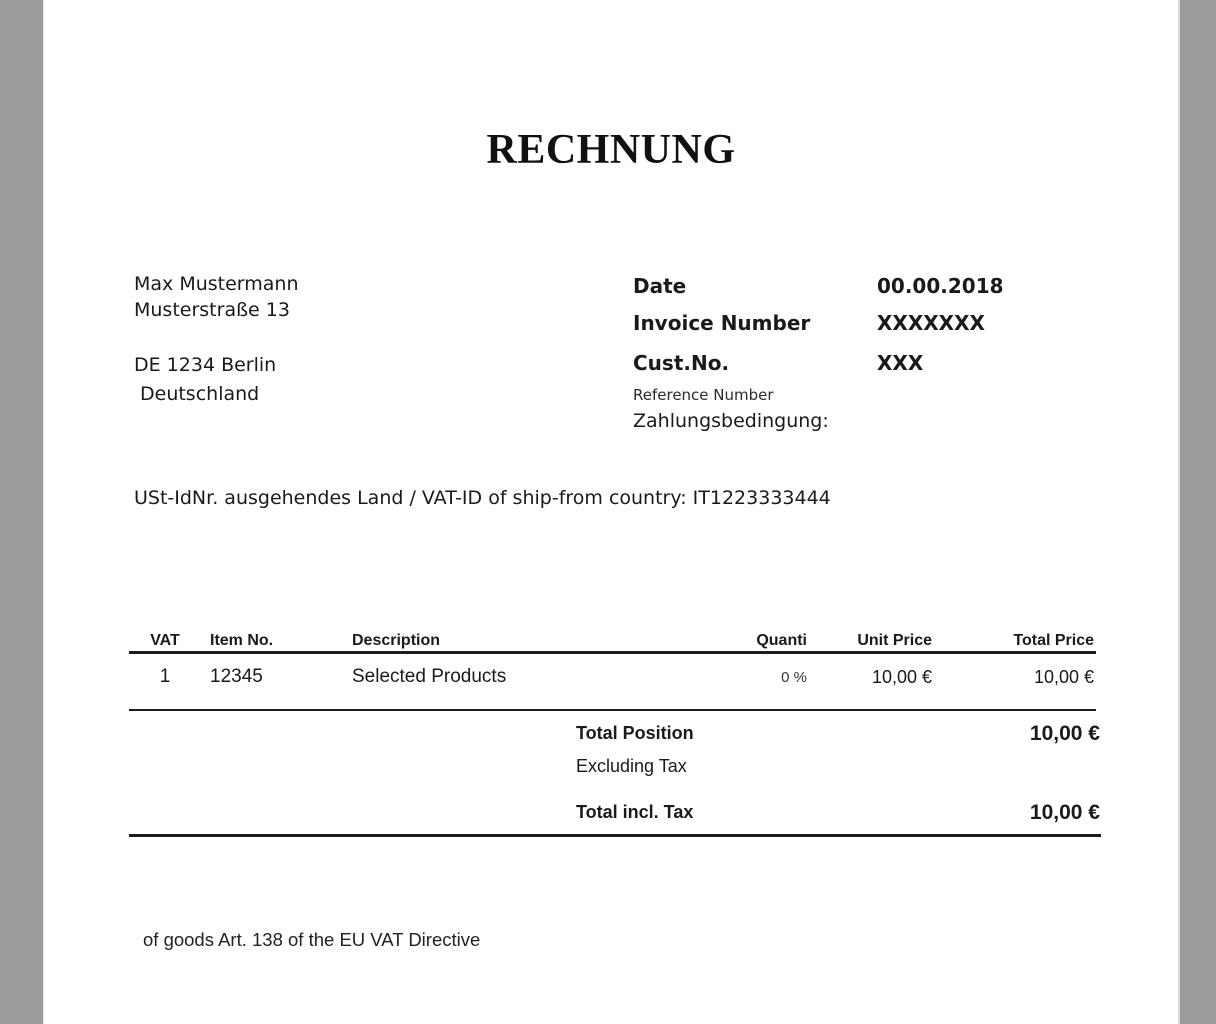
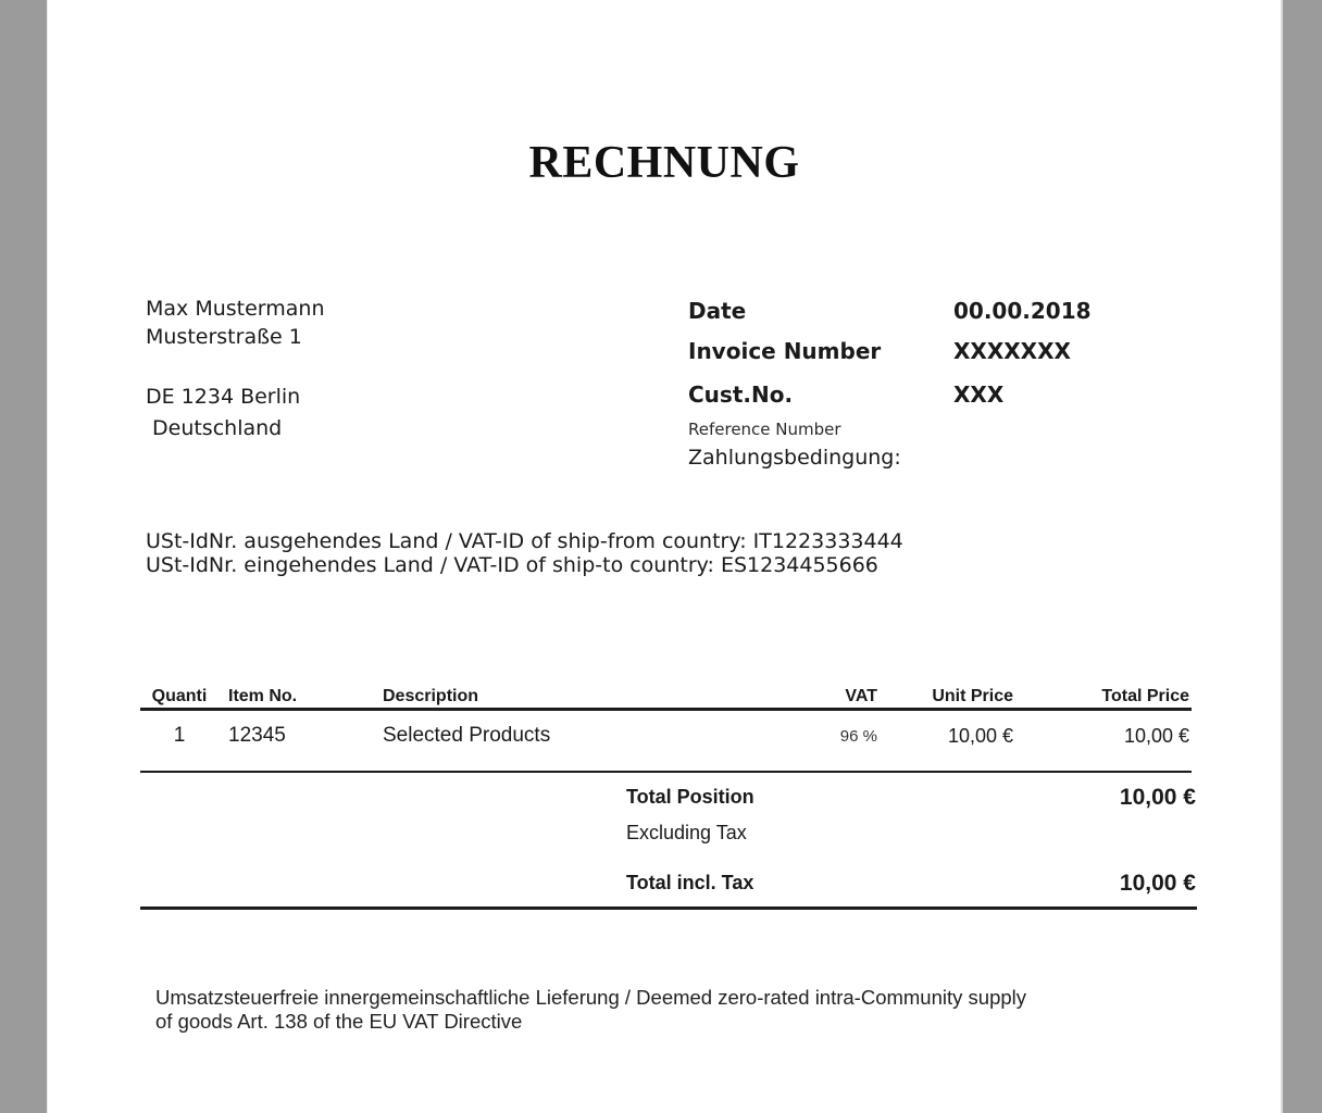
  RECHNUNG
  Max Mustermann
- Musterstraße 13
+ Musterstraße 1
  DE 1234 Berlin
  Deutschland
  Date
  00.00.2018
  Invoice Number
  XXXXXXX
  Cust.No.
  XXX
  Reference Number
  Zahlungsbedingung:
  USt-IdNr. ausgehendes Land / VAT-ID of ship-from country: IT1223333444
+ USt-IdNr. eingehendes Land / VAT-ID of ship-to country: ES1234455666
- VAT
+ Quanti
  Item No.
  Description
- Quanti
+ VAT
  Unit Price
  Total Price
  1
  12345
  Selected Products
- 0 %
+ 96 %
  10,00 €
  10,00 €
  Total Position
  10,00 €
  Excluding Tax
  Total incl. Tax
  10,00 €
+ Umsatzsteuerfreie innergemeinschaftliche Lieferung / Deemed zero-rated intra-Community supply
  of goods Art. 138 of the EU VAT Directive
